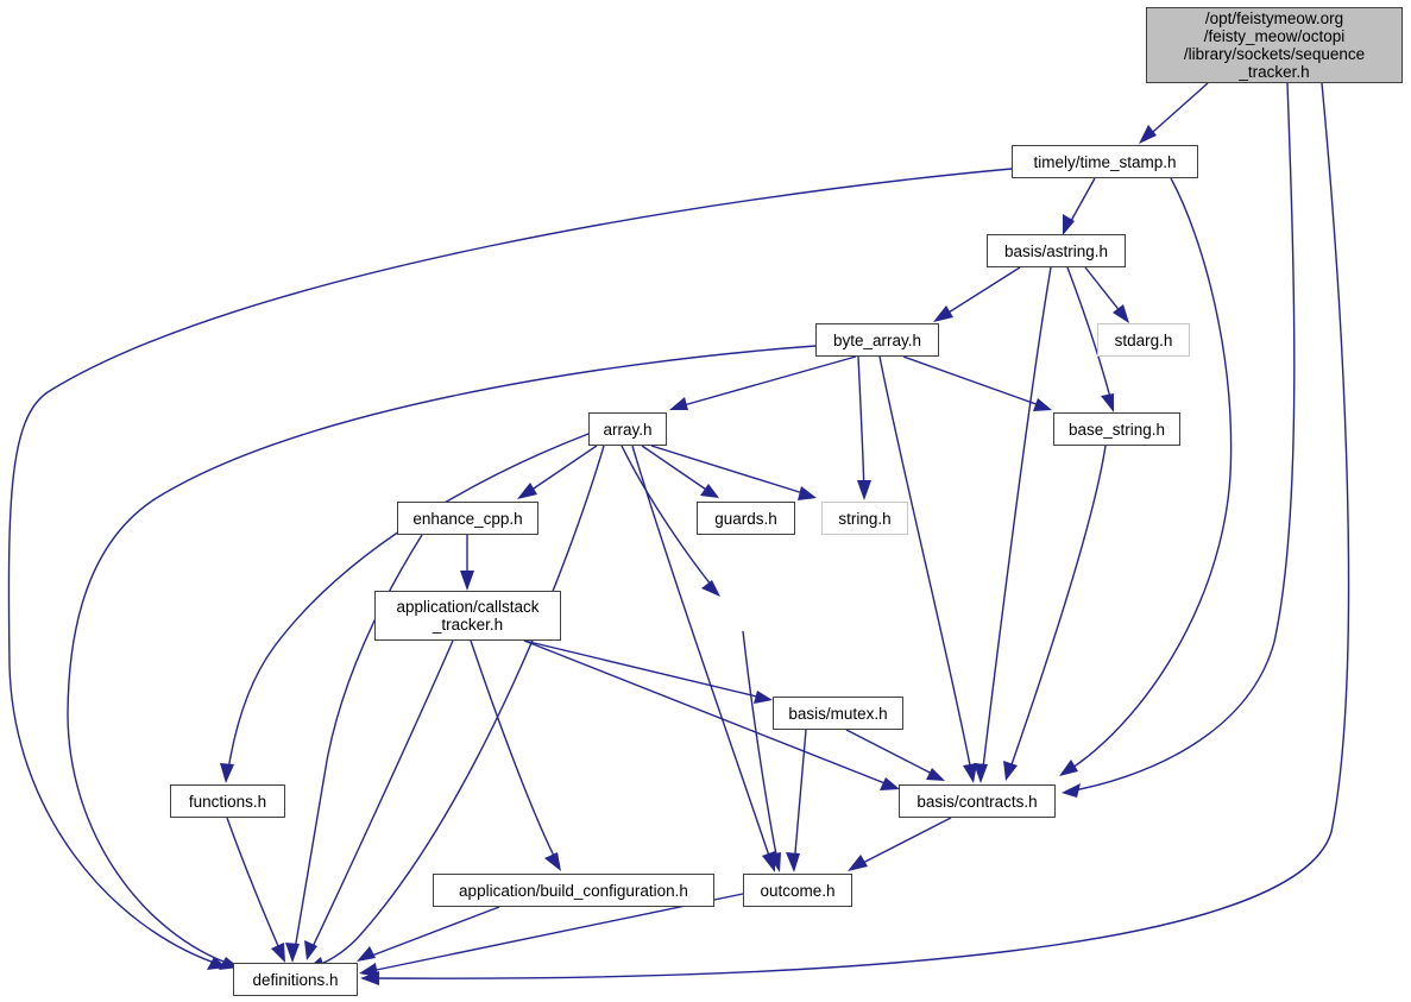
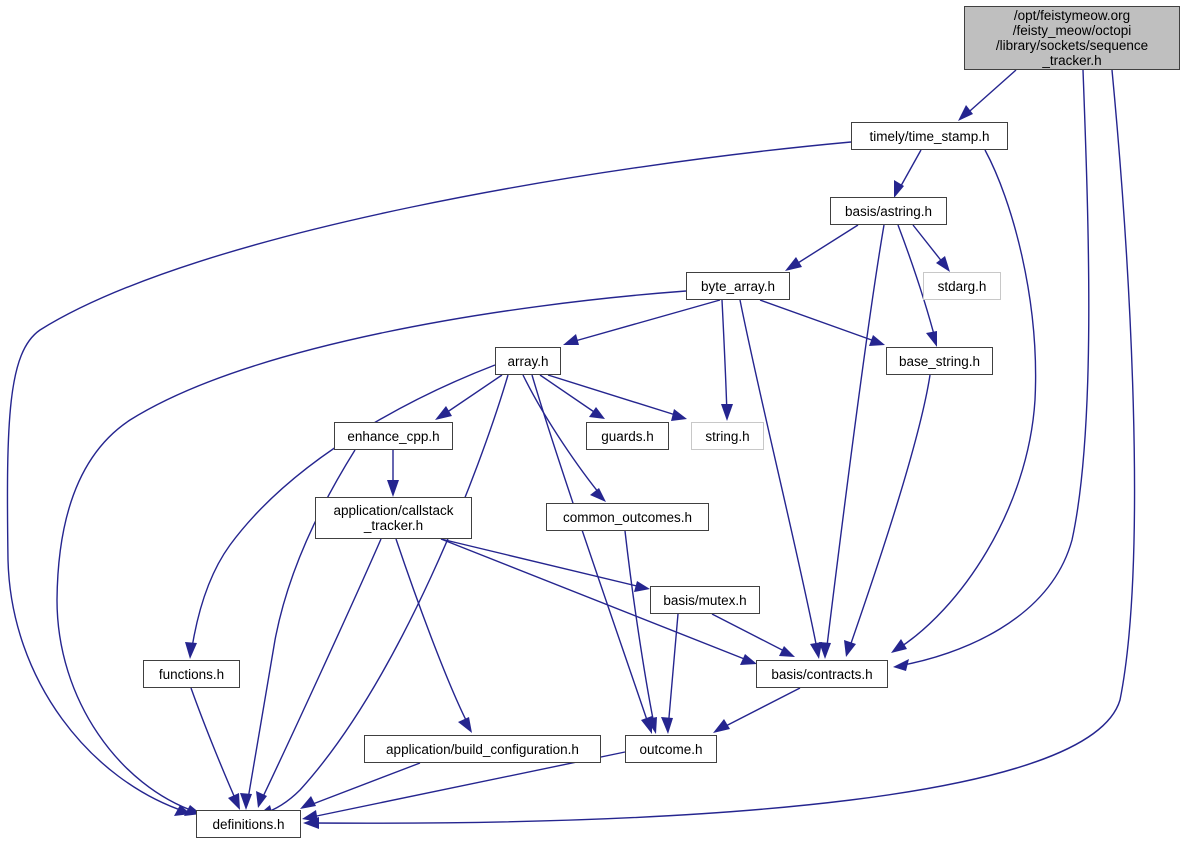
  /opt/feistymeow.org
  /feisty_meow/octopi
  /library/sockets/sequence
  _tracker.h
  timely/time_stamp.h
  basis/astring.h
  byte_array.h
  stdarg.h
  array.h
  base_string.h
  enhance_cpp.h
  guards.h
  string.h
  application/callstack
  _tracker.h
+ common_outcomes.h
  basis/mutex.h
  functions.h
  basis/contracts.h
  application/build_configuration.h
  outcome.h
  definitions.h
